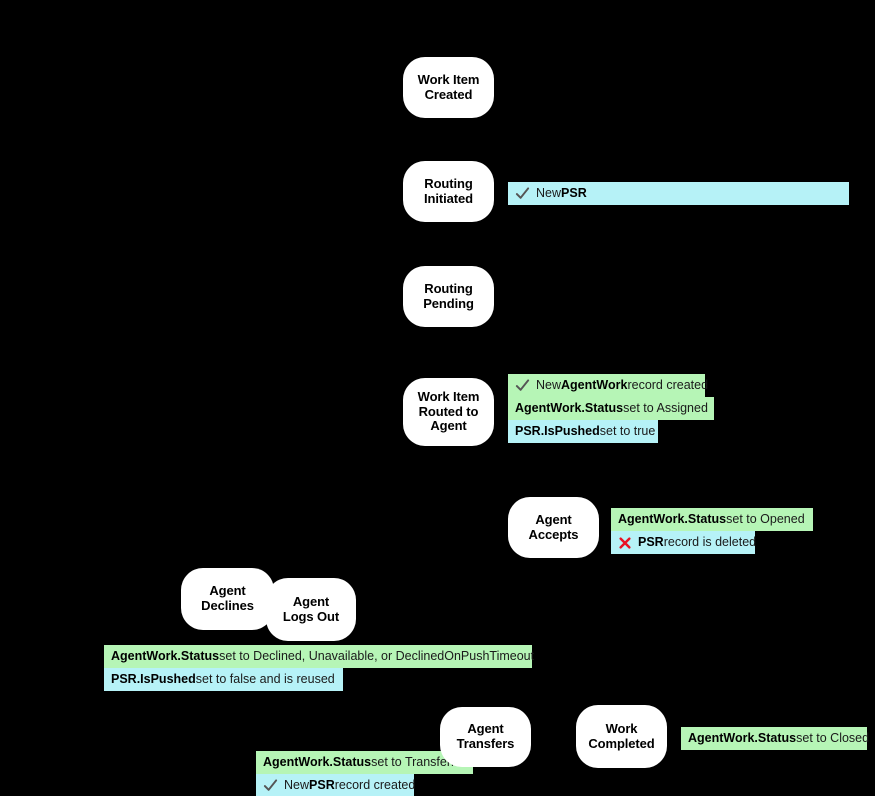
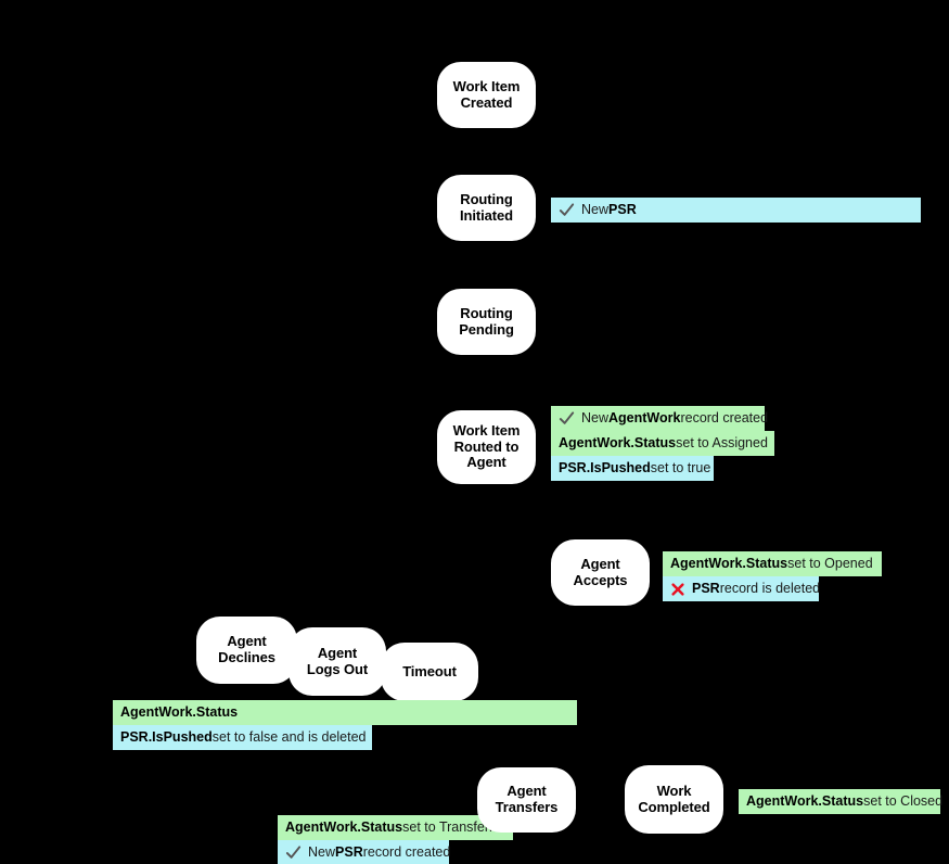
  Work Item
  Created
  Routing
  Initiated
  Routing
  Pending
  Work Item
  Routed to
  Agent
  Agent
  Accepts
  Agent
  Declines
  Agent
  Logs Out
+ Timeout
  Agent
  Transfers
  Work
  Completed
  New
  PSR
  New
  AgentWork
  record created
  AgentWork.Status
  set to Assigned
  PSR.IsPushed
  set to true
  AgentWork.Status
  set to Opened
  PSR
  record is deleted
  AgentWork.Status
- set to Declined, Unavailable, or DeclinedOnPushTimeout
  PSR.IsPushed
- set to false and is reused
+ set to false and is deleted
  AgentWork.Status
  set to Transfe
  New
  PSR
  record created
  AgentWork.Status
  set to Closed
